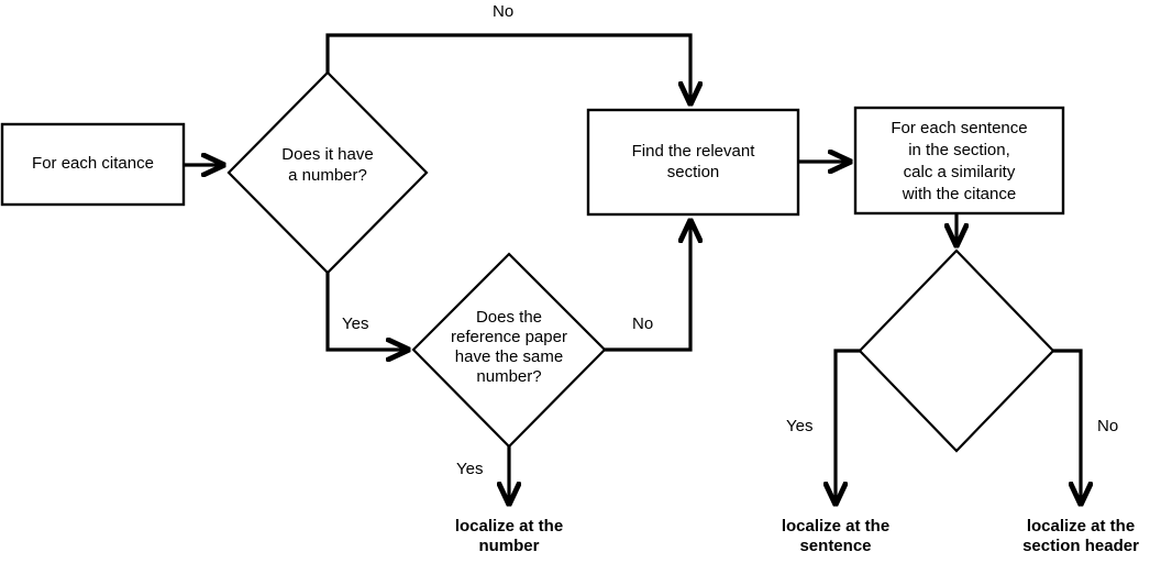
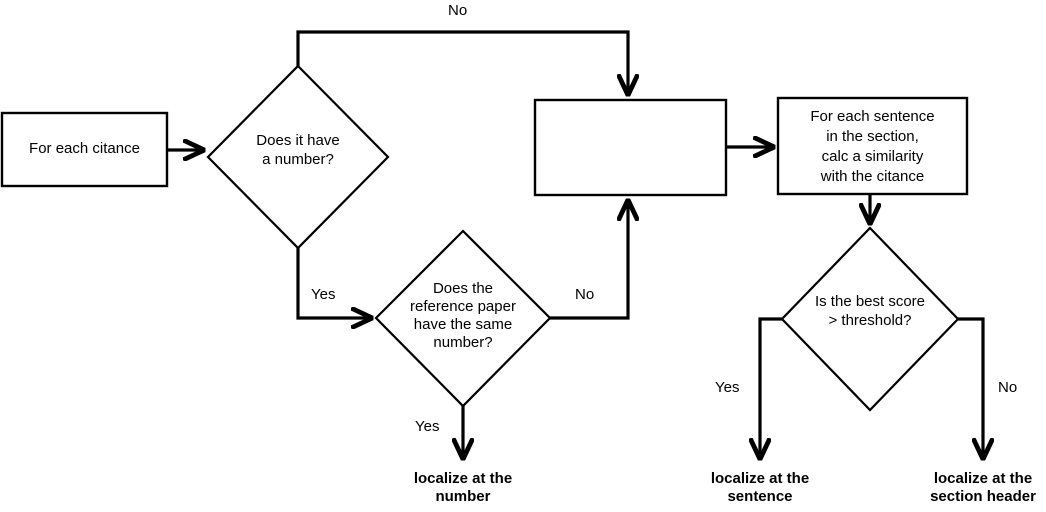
  For each citance
  Does it have
  a number?
  Does the
  reference paper
  have the same
  number?
- Find the relevant
- section
  For each sentence
  in the section,
  calc a similarity
  with the citance
+ Is the best score
+ > threshold?
  No
  Yes
  No
  Yes
  Yes
  No
  localize at the
  number
  localize at the
  sentence
  localize at the
  section header
